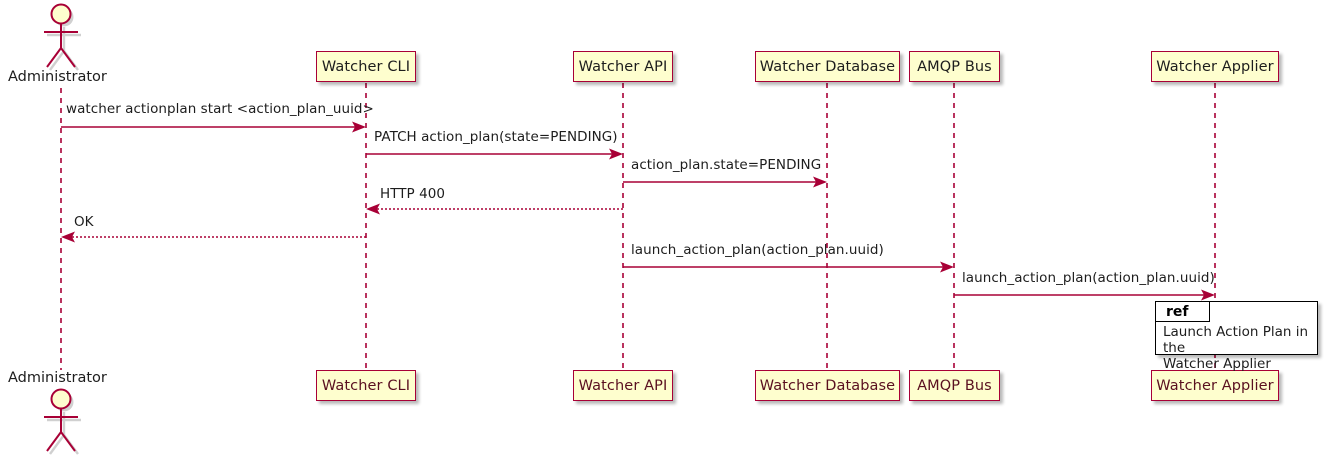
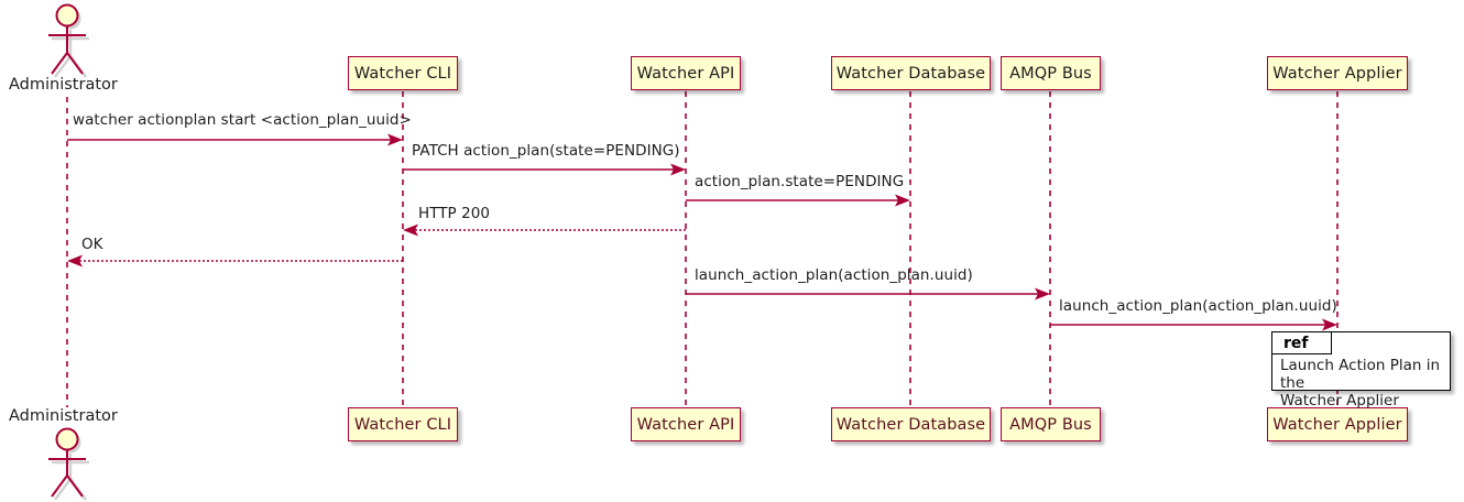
  Administrator
  Watcher CLI
  Watcher API
  Watcher Database
  AMQP Bus
  Watcher Applier
  Administrator
  Watcher CLI
  Watcher API
  Watcher Database
  AMQP Bus
  Watcher Applier
  watcher actionplan start <action_plan_uuid>
  PATCH action_plan(state=PENDING)
  action_plan.state=PENDING
- HTTP 400
+ HTTP 200
  OK
  launch_action_plan(action_plan.uuid)
  launch_action_plan(action_plan.uuid)
  ref
  Launch Action Plan in the
  Watcher Applier
